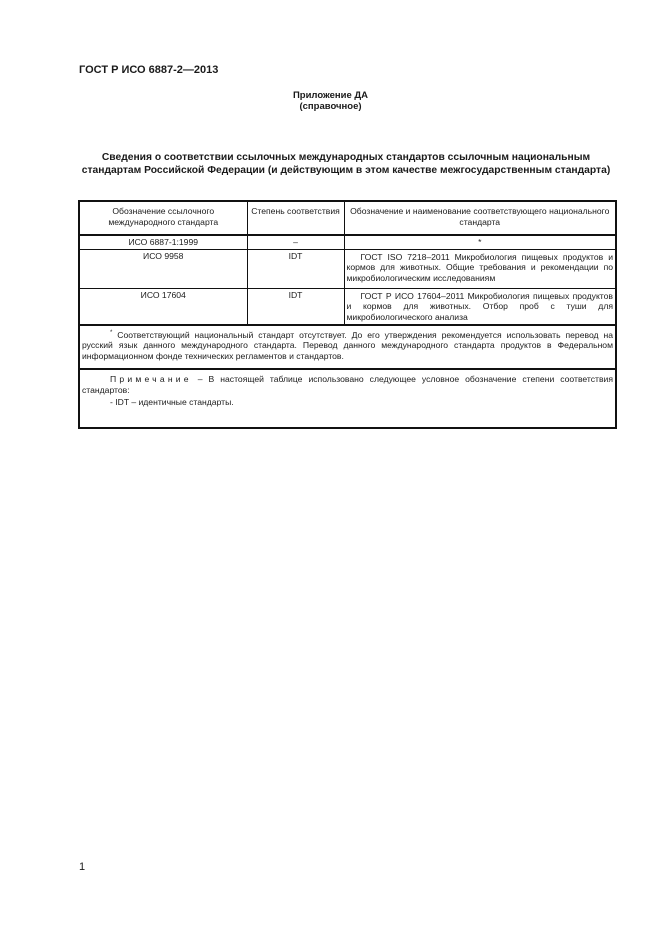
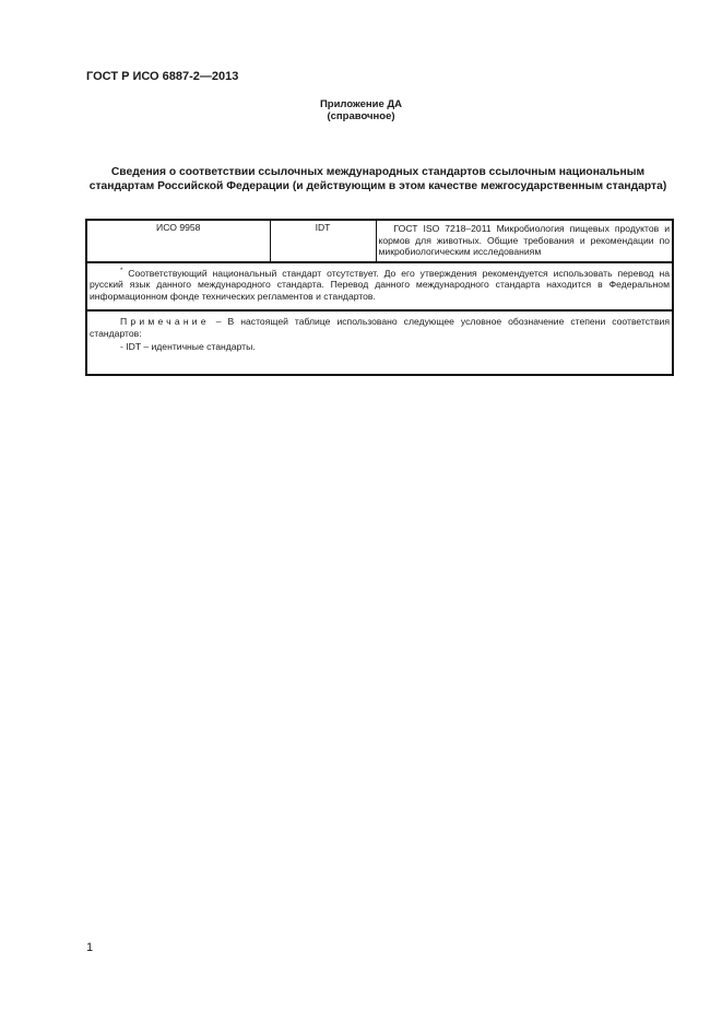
  ГОСТ Р ИСО 6887-2—2013
  Приложение ДА
  (справочное)
  Сведения о соответствии ссылочных международных стандартов ссылочным национальным стандартам Российской Федерации (и действующим в этом качестве межгосударственным стандарта)
- Обозначение ссылочного международного стандарта	Степень соответствия	Обозначение и наименование соответствующего национального стандарта
- ИСО 6887-1:1999	–	*
  ИСО 9958	IDT	ГОСТ ISO 7218–2011 Микробиология пищевых продуктов и кормов для животных. Общие требования и рекомендации по микробиологическим исследованиям
- ИСО 17604	IDT	ГОСТ Р ИСО 17604–2011 Микробиология пищевых продуктов и кормов для животных. Отбор проб с туши для микробиологического анализа
- Соответствующий национальный стандарт отсутствует. До его утверждения рекомендуется использовать перевод на русский язык данного международного стандарта. Перевод данного международного стандарта продуктов в Федеральном информационном фонде технических регламентов и стандартов.
+ Соответствующий национальный стандарт отсутствует. До его утверждения рекомендуется использовать перевод на русский язык данного международного стандарта. Перевод данного международного стандарта находится в Федеральном информационном фонде технических регламентов и стандартов.
  Примечание – В настоящей таблице использовано следующее условное обозначение степени соответствия стандартов: - IDT – идентичные стандарты.
  1
